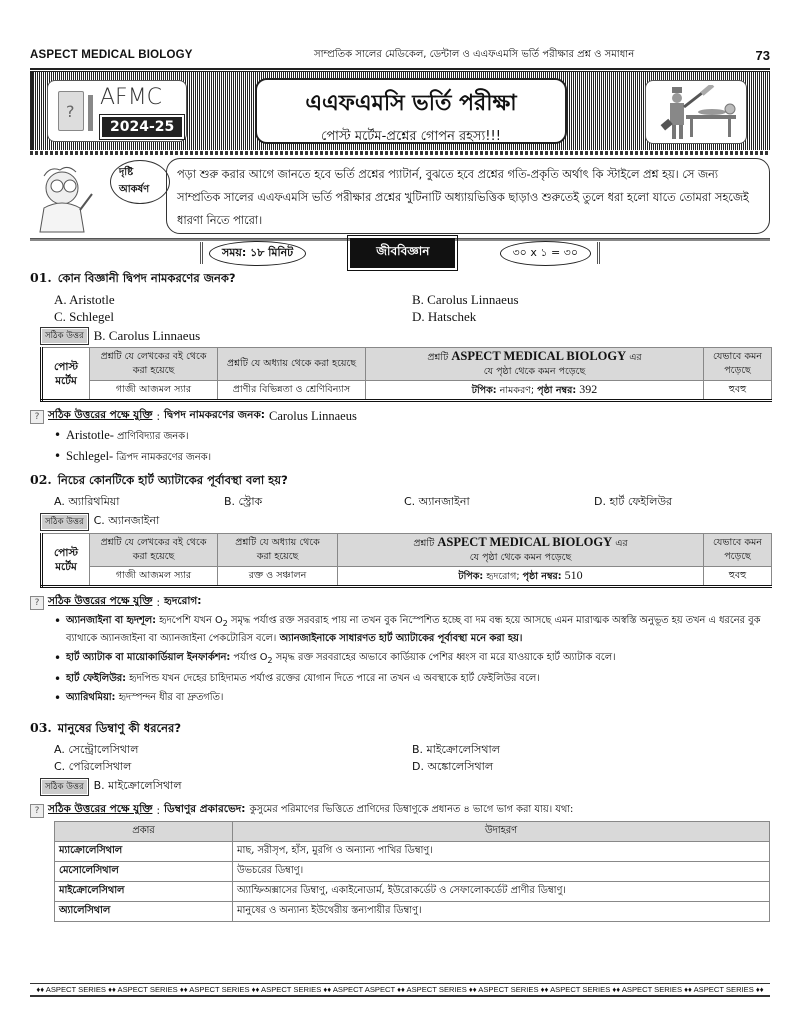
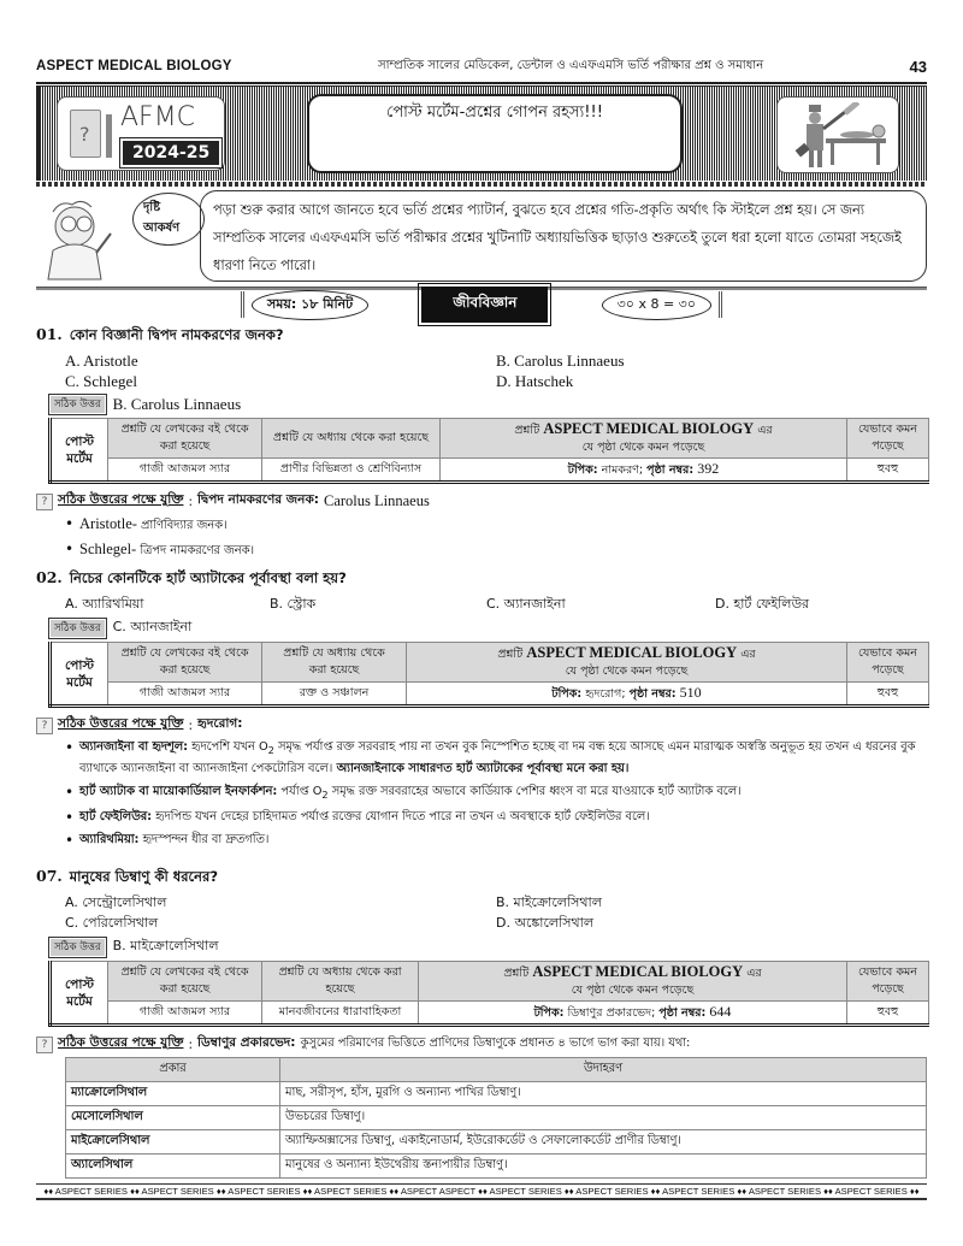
  ASPECT MEDICAL BIOLOGY
  সাম্প্রতিক সালের মেডিকেল, ডেন্টাল ও এএফএমসি ভর্তি পরীক্ষার প্রশ্ন ও সমাধান
- 73
+ 43
  ?
  AFMC
  2024-25
- এএফএমসি ভর্তি পরীক্ষা
  পোস্ট মর্টেম-প্রশ্নের গোপন রহস্য!!!
  দৃষ্টি আকর্ষণ
  পড়া শুরু করার আগে জানতে হবে ভর্তি প্রশ্নের প্যাটার্ন, বুঝতে হবে প্রশ্নের গতি-প্রকৃতি অর্থাৎ কি স্টাইলে প্রশ্ন হয়। সে জন্য সাম্প্রতিক সালের এএফএমসি ভর্তি পরীক্ষার প্রশ্নের খুটিনাটি অধ্যায়ভিত্তিক ছাড়াও শুরুতেই তুলে ধরা হলো যাতে তোমরা সহজেই ধারণা নিতে পারো।
  সময়: ১৮ মিনিট
  জীববিজ্ঞান
- ৩০ x ১ = ৩০
+ ৩০ x 8 = ৩০
  01.
  কোন বিজ্ঞানী দ্বিপদ নামকরণের জনক?
  A. Aristotle
  B. Carolus Linnaeus
  C. Schlegel
  D. Hatschek
  সঠিক উত্তর
  B. Carolus Linnaeus
  পোস্ট মর্টেম	প্রশ্নটি যে লেখকের বই থেকে করা হয়েছে	প্রশ্নটি যে অধ্যায় থেকে করা হয়েছে	প্রশ্নটি ASPECT MEDICAL BIOLOGY এরযে পৃষ্ঠা থেকে কমন পড়েছে	যেভাবে কমন পড়েছে
  গাজী আজমল স্যার	প্রাণীর বিভিন্নতা ও শ্রেণিবিন্যাস	টপিক: নামকরণ; পৃষ্ঠা নম্বর: 392	হুবহু
  ?
  সঠিক উত্তরের পক্ষে যুক্তি
  :
  দ্বিপদ নামকরণের জনক:
  Carolus Linnaeus
  Aristotle- প্রাণিবিদ্যার জনক।
  Schlegel- ত্রিপদ নামকরণের জনক।
  02.
  নিচের কোনটিকে হার্ট অ্যাটাকের পূর্বাবস্থা বলা হয়?
  A. অ্যারিথমিয়া
  B. স্ট্রোক
  C. অ্যানজাইনা
  D. হার্ট ফেইলিউর
  সঠিক উত্তর
  C. অ্যানজাইনা
  পোস্ট মর্টেম	প্রশ্নটি যে লেখকের বই থেকে করা হয়েছে	প্রশ্নটি যে অধ্যায় থেকেকরা হয়েছে	প্রশ্নটি ASPECT MEDICAL BIOLOGY এরযে পৃষ্ঠা থেকে কমন পড়েছে	যেভাবে কমন পড়েছে
  গাজী আজমল স্যার	রক্ত ও সঞ্চালন	টপিক: হৃদরোগ; পৃষ্ঠা নম্বর: 510	হুবহু
  ?
  সঠিক উত্তরের পক্ষে যুক্তি
  :
  হৃদরোগ:
  অ্যানজাইনা বা হৃদশূল: হৃদপেশি যখন O2 সমৃদ্ধ পর্যাপ্ত রক্ত সরবরাহ পায় না তখন বুক নিস্পেশিত হচ্ছে বা দম বন্ধ হয়ে আসছে এমন মারাত্মক অস্বস্তি অনুভূত হয় তখন এ ধরনের বুক ব্যাথাকে অ্যানজাইনা বা অ্যানজাইনা পেকটোরিস বলে। অ্যানজাইনাকে সাধারণত হার্ট অ্যাটাকের পূর্বাবস্থা মনে করা হয়।
  হার্ট অ্যাটাক বা মায়োকার্ডিয়াল ইনফার্কশন: পর্যাপ্ত O2 সমৃদ্ধ রক্ত সরবরাহের অভাবে কার্ডিয়াক পেশির ধ্বংস বা মরে যাওয়াকে হার্ট অ্যাটাক বলে।
  হার্ট ফেইলিউর: হৃদপিন্ড যখন দেহের চাহিদামত পর্যাপ্ত রক্তের যোগান দিতে পারে না তখন এ অবস্থাকে হার্ট ফেইলিউর বলে।
  অ্যারিথমিয়া: হৃদস্পন্দন ধীর বা দ্রুতগতি।
- 03.
+ 07.
  মানুষের ডিম্বাণু কী ধরনের?
  A. সেন্ট্রোলেসিথাল
  B. মাইক্রোলেসিথাল
  C. পেরিলেসিথাল
  D. অঙ্কোলেসিথাল
  সঠিক উত্তর
  B. মাইক্রোলেসিথাল
+ পোস্ট মর্টেম	প্রশ্নটি যে লেখকের বই থেকে করা হয়েছে	প্রশ্নটি যে অধ্যায় থেকে করাহয়েছে	প্রশ্নটি ASPECT MEDICAL BIOLOGY এরযে পৃষ্ঠা থেকে কমন পড়েছে	যেভাবে কমন পড়েছে
+ গাজী আজমল স্যার	মানবজীবনের ধারাবাহিকতা	টপিক: ডিম্বাণুর প্রকারভেদ; পৃষ্ঠা নম্বর: 644	হুবহু
  ?
  সঠিক উত্তরের পক্ষে যুক্তি
  :
  ডিম্বাণুর প্রকারভেদ:
  কুসুমের পরিমাণের ভিত্তিতে প্রাণিদের ডিম্বাণুকে প্রধানত ৪ ভাগে ভাগ করা যায়। যথা:
  প্রকার	উদাহরণ
  ম্যাক্রোলেসিথাল	মাছ, সরীসৃপ, হাঁস, মুরগি ও অন্যান্য পাখির ডিম্বাণু।
  মেসোলেসিথাল	উভচরের ডিম্বাণু।
  মাইক্রোলেসিথাল	অ্যাম্ফিঅক্সাসের ডিম্বাণু, একাইনোডার্ম, ইউরোকর্ডেট ও সেফালোকর্ডেট প্রাণীর ডিম্বাণু।
  অ্যালেসিথাল	মানুষের ও অন্যান্য ইউথেরীয় স্তন্যপায়ীর ডিম্বাণু।
  ♦♦ ASPECT SERIES ♦♦ ASPECT SERIES ♦♦ ASPECT SERIES ♦♦ ASPECT SERIES ♦♦ ASPECT ASPECT ♦♦ ASPECT SERIES ♦♦ ASPECT SERIES ♦♦ ASPECT SERIES ♦♦ ASPECT SERIES ♦♦ ASPECT SERIES ♦♦
